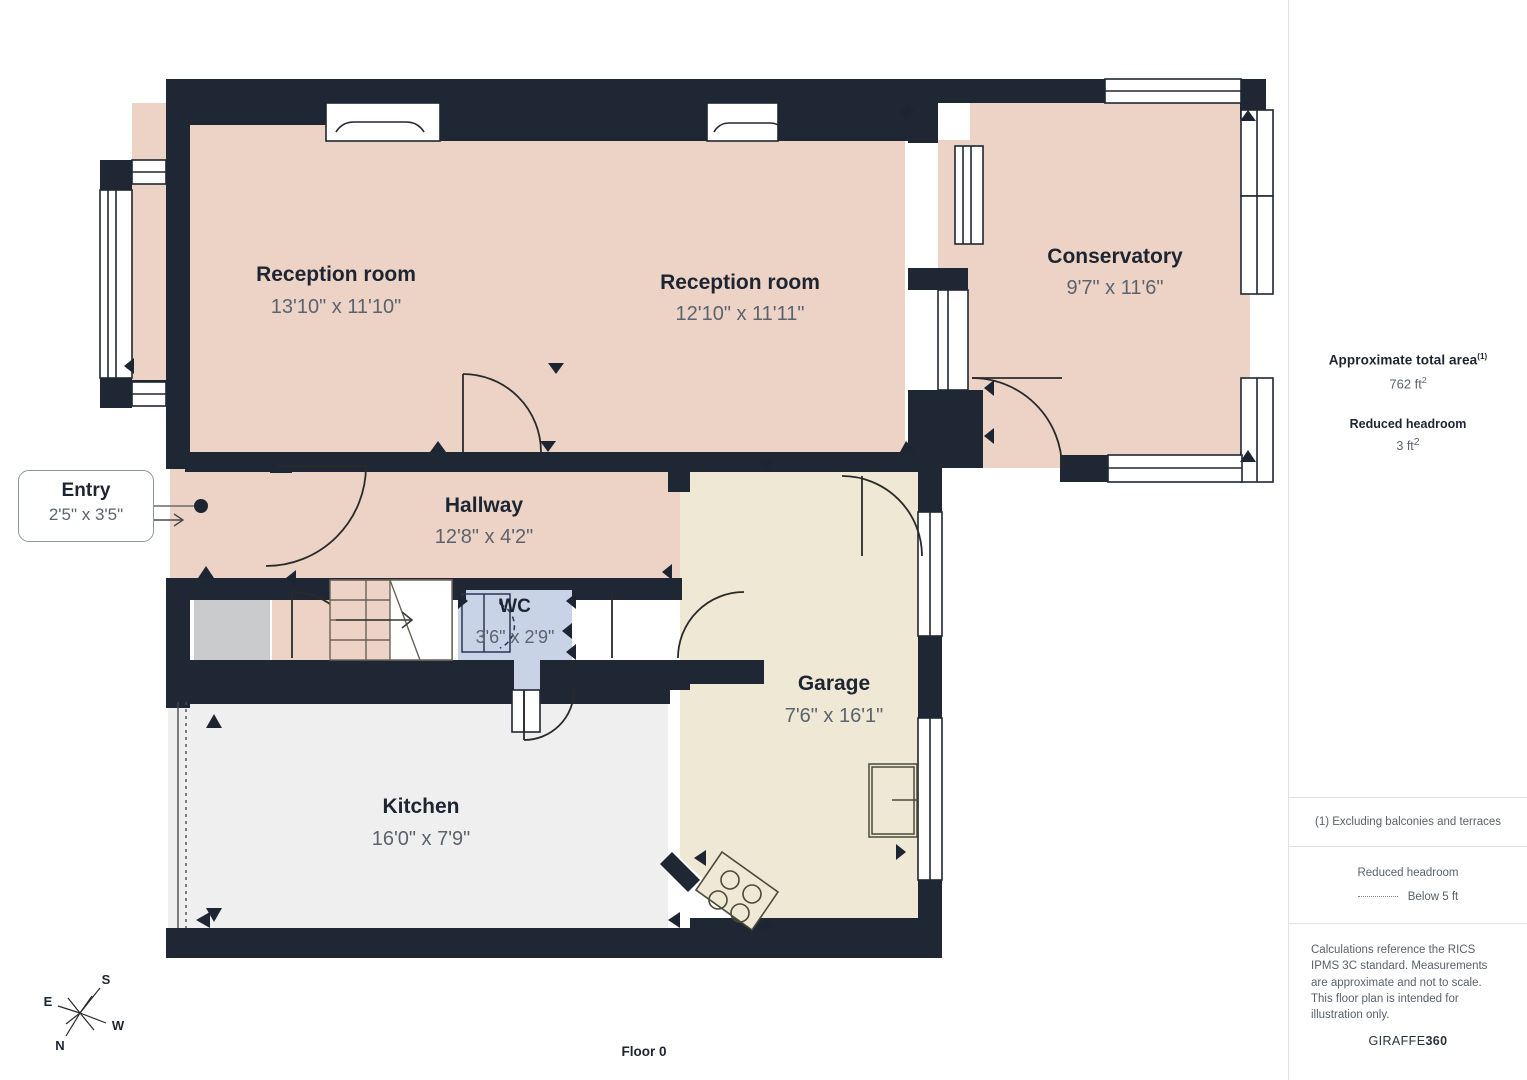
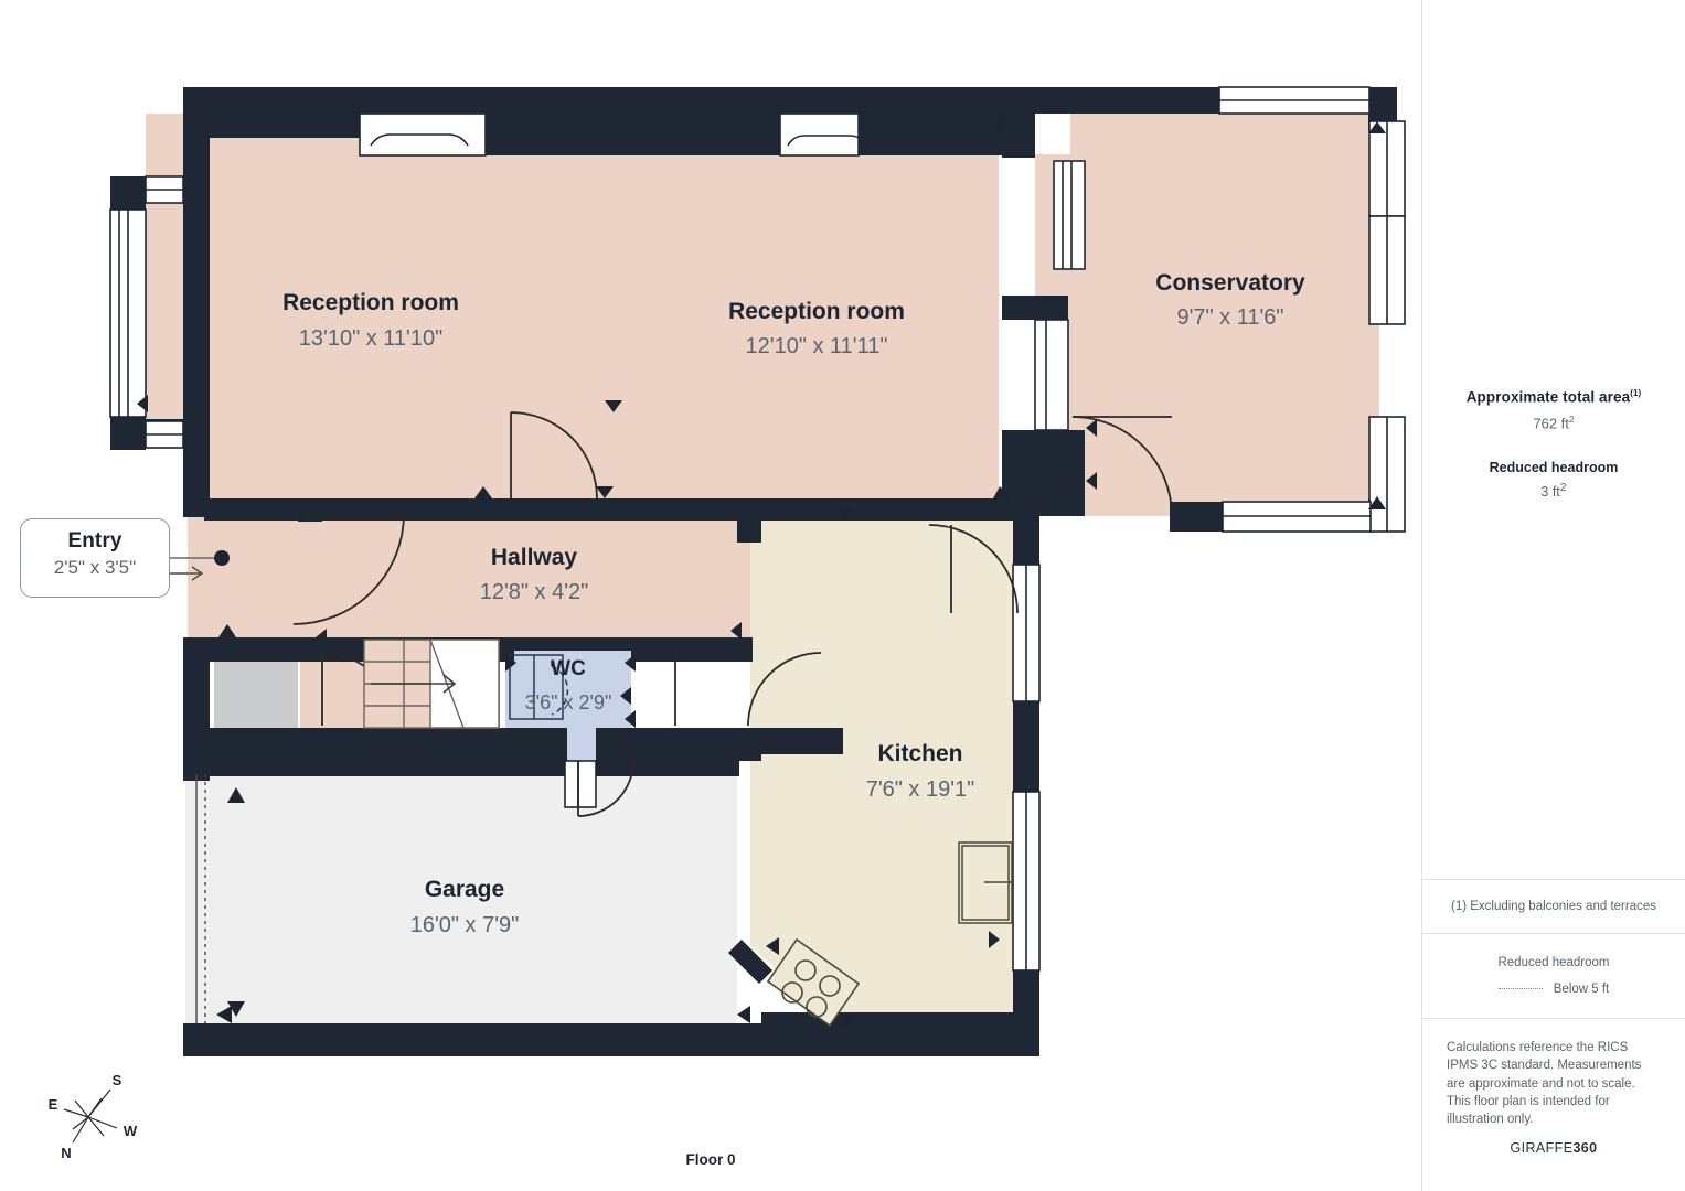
  Reception room
  13'10" x 11'10"
  Reception room
  12'10" x 11'11"
  Conservatory
  9'7" x 11'6"
  Hallway
  12'8" x 4'2"
  WC
  3'6" x 2'9"
- Garage
+ Kitchen
- 7'6" x 16'1"
+ 7'6" x 19'1"
- Kitchen
+ Garage
  16'0" x 7'9"
  Entry
  2'5" x 3'5"
  Floor 0
  S
  E
  W
  N
  Approximate total area(1)
  762 ft2
  Reduced headroom
  3 ft2
  (1) Excluding balconies and terraces
  Reduced headroom
  Below 5 ft
  Calculations reference the RICS IPMS 3C standard. Measurements are approximate and not to scale. This floor plan is intended for illustration only.
  GIRAFFE360
